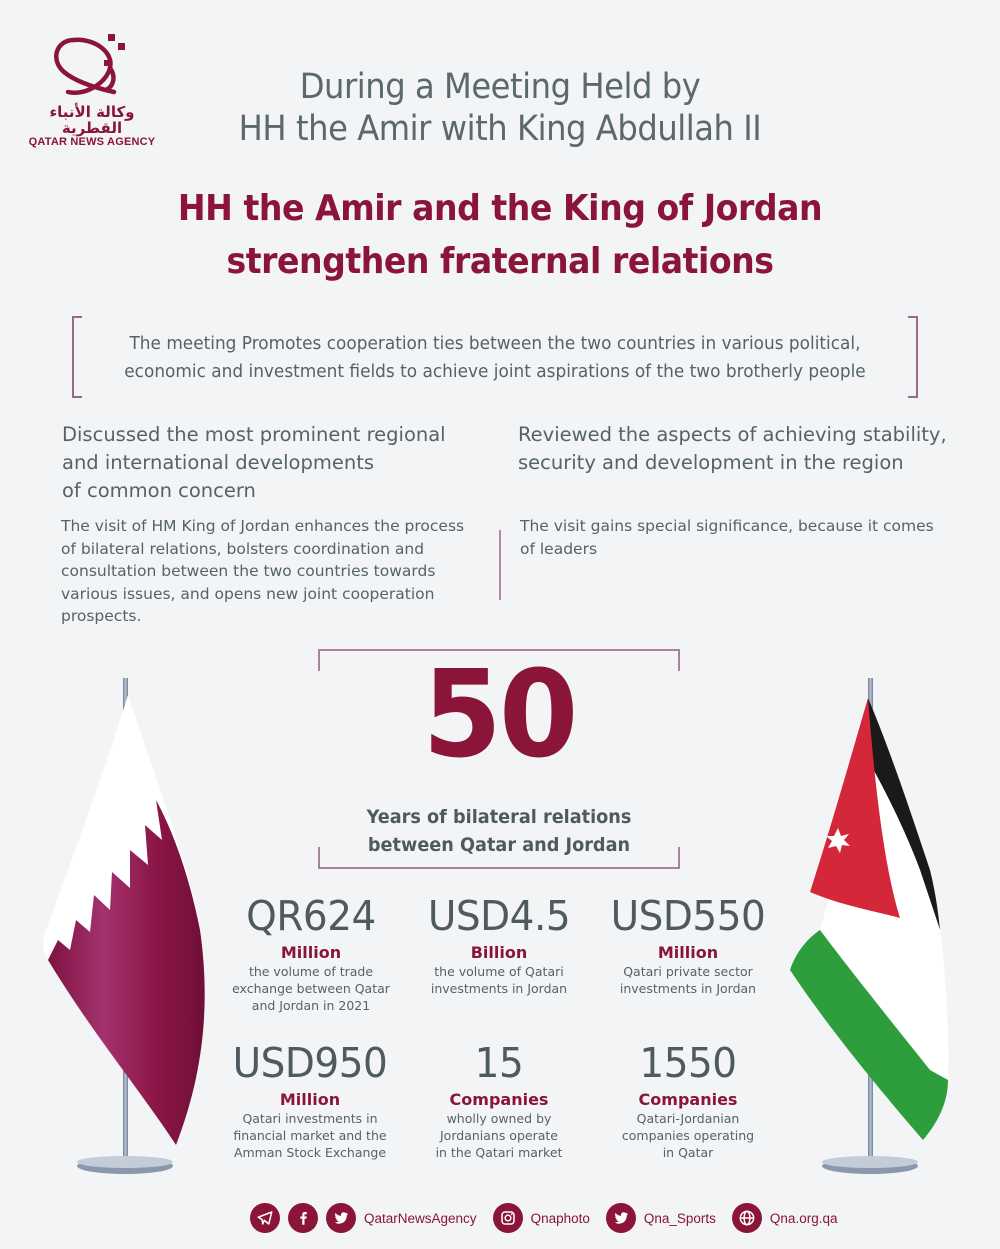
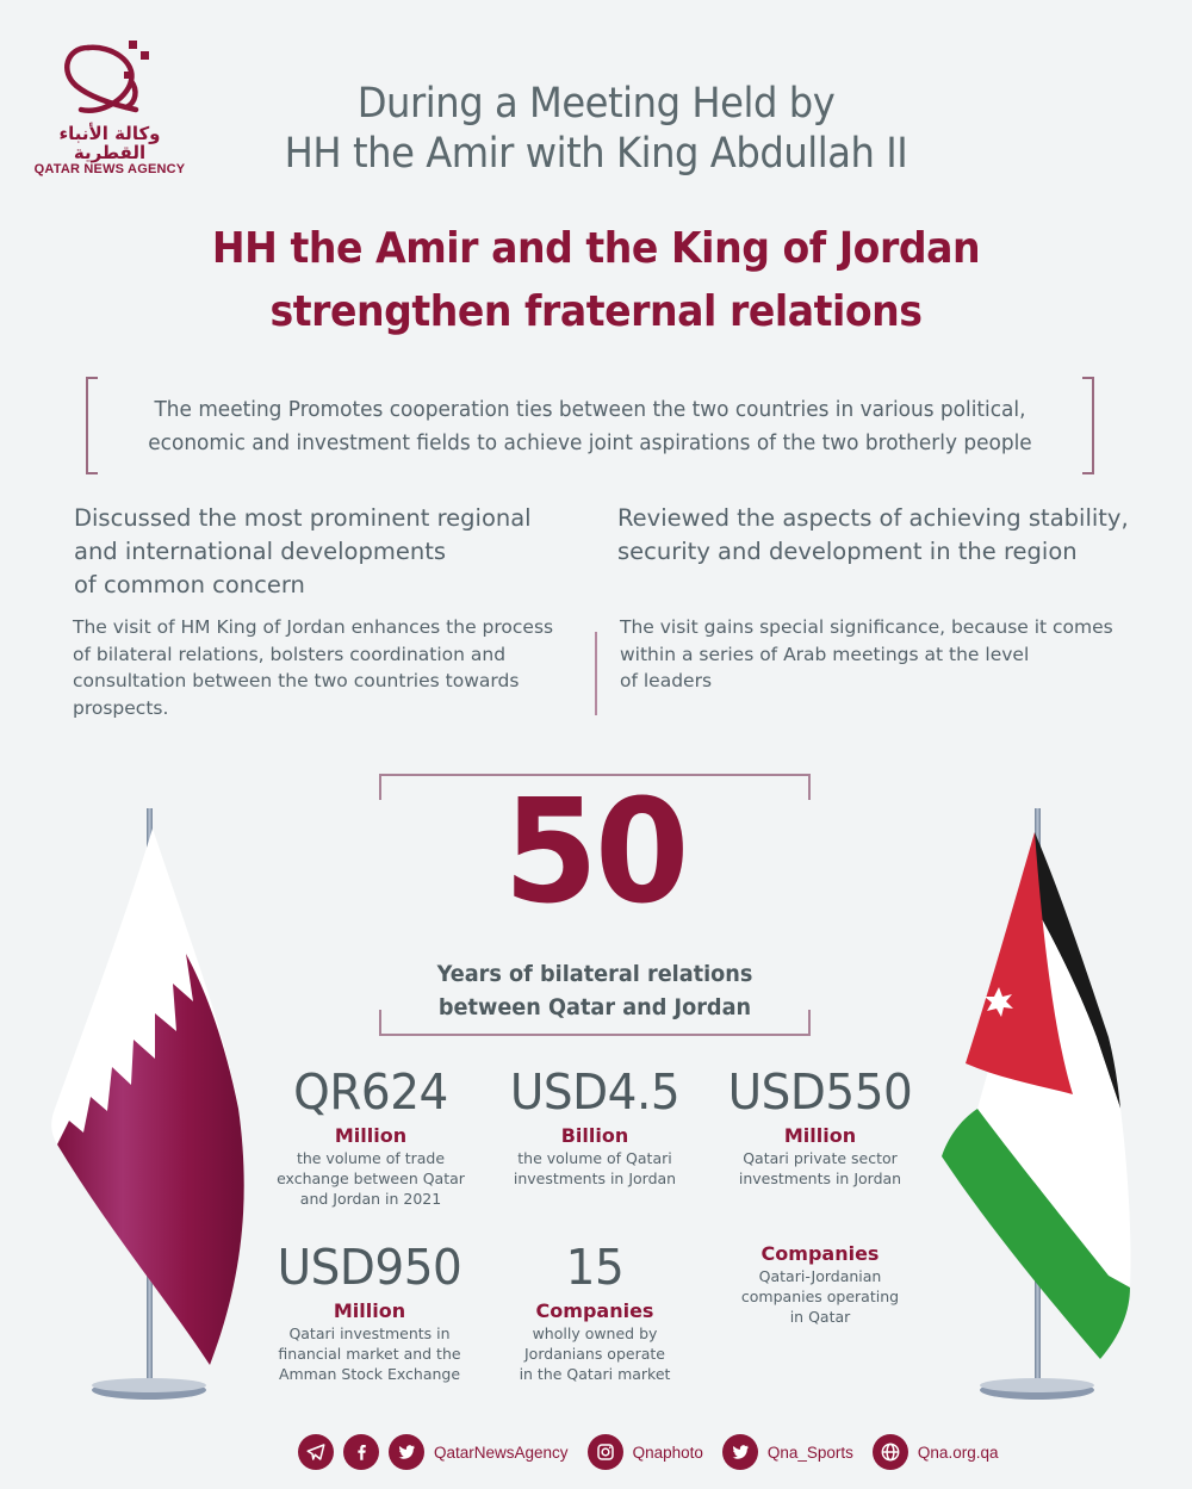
  وكالة الأنباء القطرية
  QATAR NEWS AGENCY
  During a Meeting Held by
  HH the Amir with King Abdullah II
  HH the Amir and the King of Jordan
  strengthen fraternal relations
  The meeting Promotes cooperation ties between the two countries in various political,
  economic and investment fields to achieve joint aspirations of the two brotherly people
  Discussed the most prominent regional
  and international developments
  of common concern
  The visit of HM King of Jordan enhances the process
  of bilateral relations, bolsters coordination and
  consultation between the two countries towards
- various issues, and opens new joint cooperation
  prospects.
  Reviewed the aspects of achieving stability,
  security and development in the region
  The visit gains special significance, because it comes
+ within a series of Arab meetings at the level
  of leaders
  50
  Years of bilateral relations
  between Qatar and Jordan
  QR624
  Million
  the volume of trade
  exchange between Qatar
  and Jordan in 2021
  USD4.5
  Billion
  the volume of Qatari
  investments in Jordan
  USD550
  Million
  Qatari private sector
  investments in Jordan
  USD950
  Million
  Qatari investments in
  financial market and the
  Amman Stock Exchange
  15
  Companies
  wholly owned by
  Jordanians operate
  in the Qatari market
- 1550
  Companies
  Qatari-Jordanian
  companies operating
  in Qatar
  QatarNewsAgency
  Qnaphoto
  Qna_Sports
  Qna.org.qa
